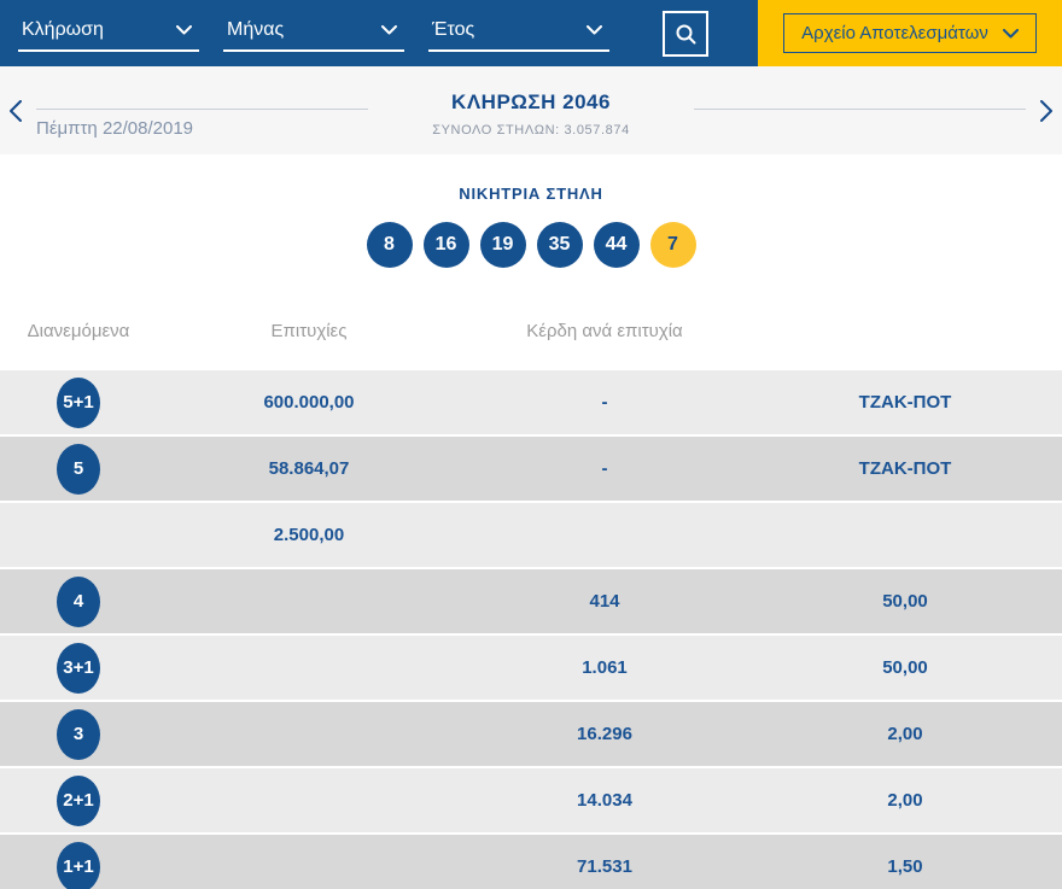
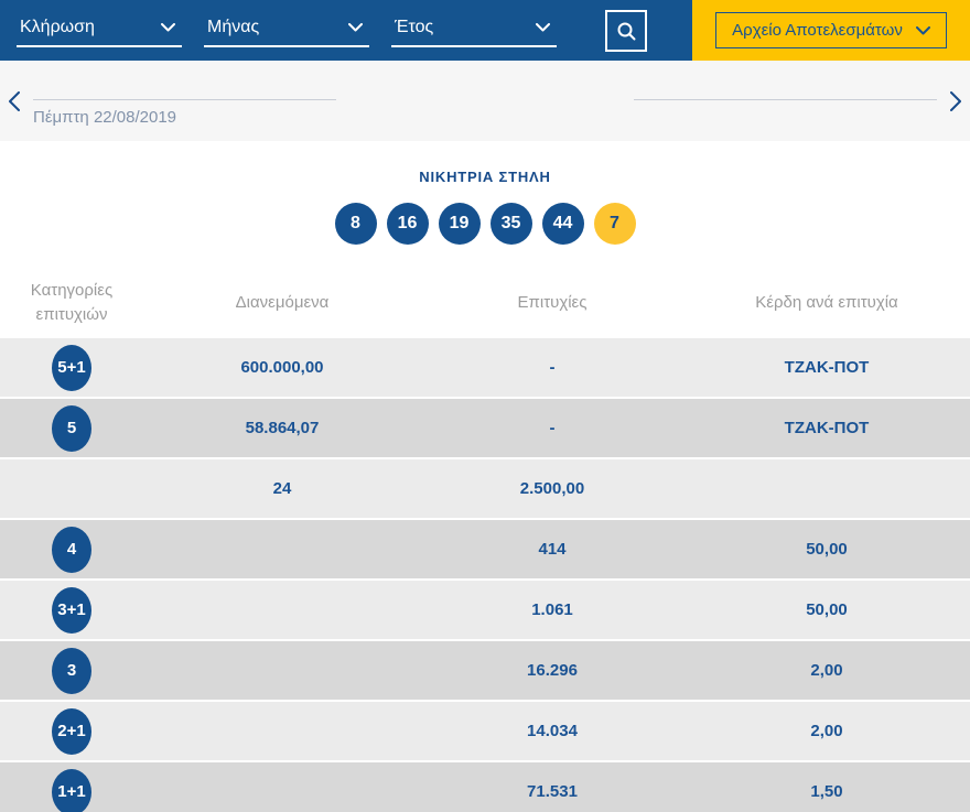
  Κλήρωση
  Μήνας
  Έτος
  Αρχείο Αποτελεσμάτων
  Πέμπτη 22/08/2019
- ΚΛΗΡΩΣΗ 2046
- ΣΥΝΟΛΟ ΣΤΗΛΩΝ: 3.057.874
  ΝΙΚΗΤΡΙΑ ΣΤΗΛΗ
  8
  16
  19
  35
  44
  7
+ Κατηγορίες επιτυχιών
  Διανεμόμενα
  Επιτυχίες
  Κέρδη ανά επιτυχία
  5+1
  600.000,00
  -
  ΤΖΑΚ-ΠΟΤ
  5
  58.864,07
  -
  ΤΖΑΚ-ΠΟΤ
+ 24
  2.500,00
  4
  414
  50,00
  3+1
  1.061
  50,00
  3
  16.296
  2,00
  2+1
  14.034
  2,00
  1+1
  71.531
  1,50
